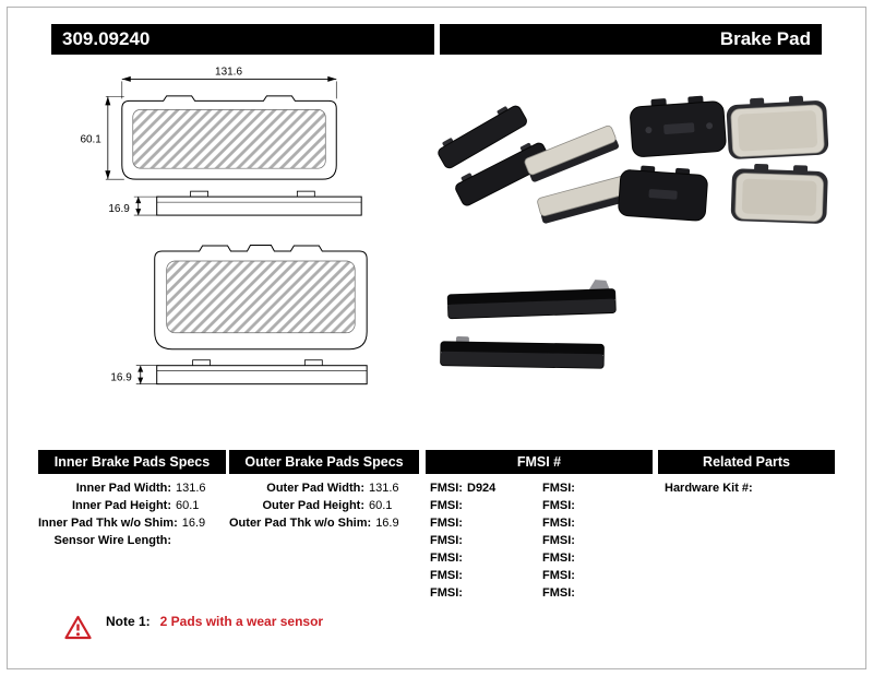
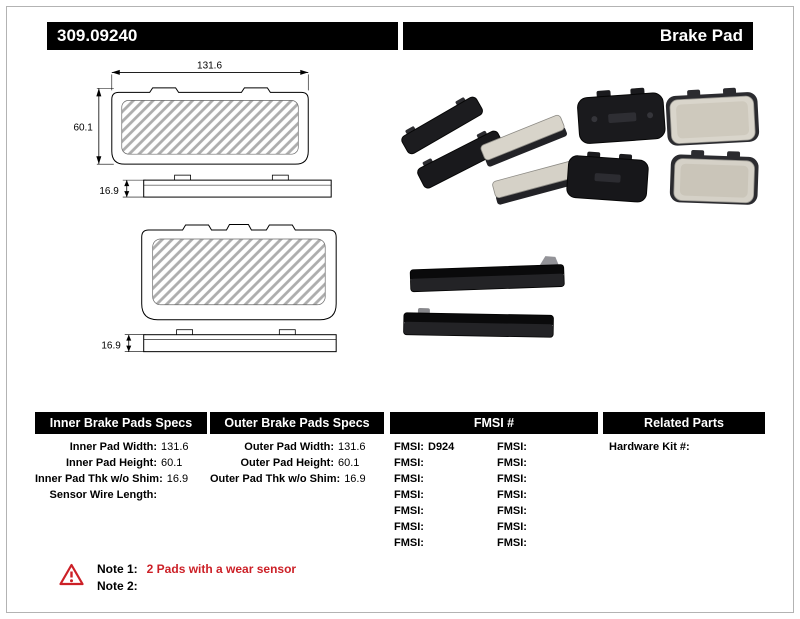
  309.09240
  Brake Pad
  131.6
  60.1
  16.9
  16.9
  Inner Brake Pads Specs
  Inner Pad Width:
  131.6
  Inner Pad Height:
  60.1
  Inner Pad Thk w/o Shim:
  16.9
  Sensor Wire Length:
  Outer Brake Pads Specs
  Outer Pad Width:
  131.6
  Outer Pad Height:
  60.1
  Outer Pad Thk w/o Shim:
  16.9
  FMSI #
  FMSI:
  D924
  FMSI:
  FMSI:
  FMSI:
  FMSI:
  FMSI:
  FMSI:
  FMSI:
  FMSI:
  FMSI:
  FMSI:
  FMSI:
  FMSI:
  FMSI:
  Related Parts
  Hardware Kit #:
  Note 1: 2 Pads with a wear sensor
+ Note 2:
